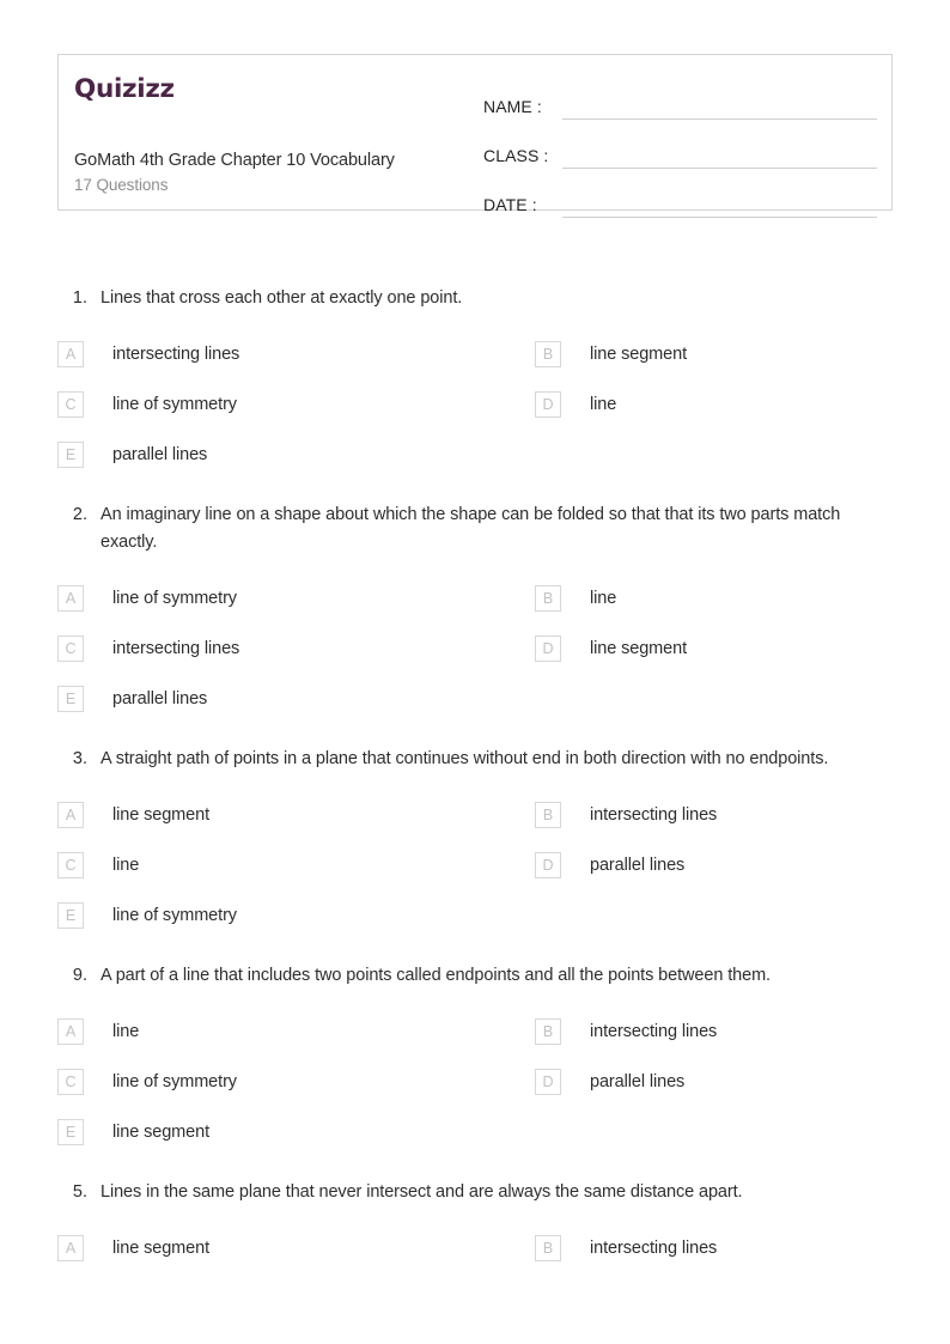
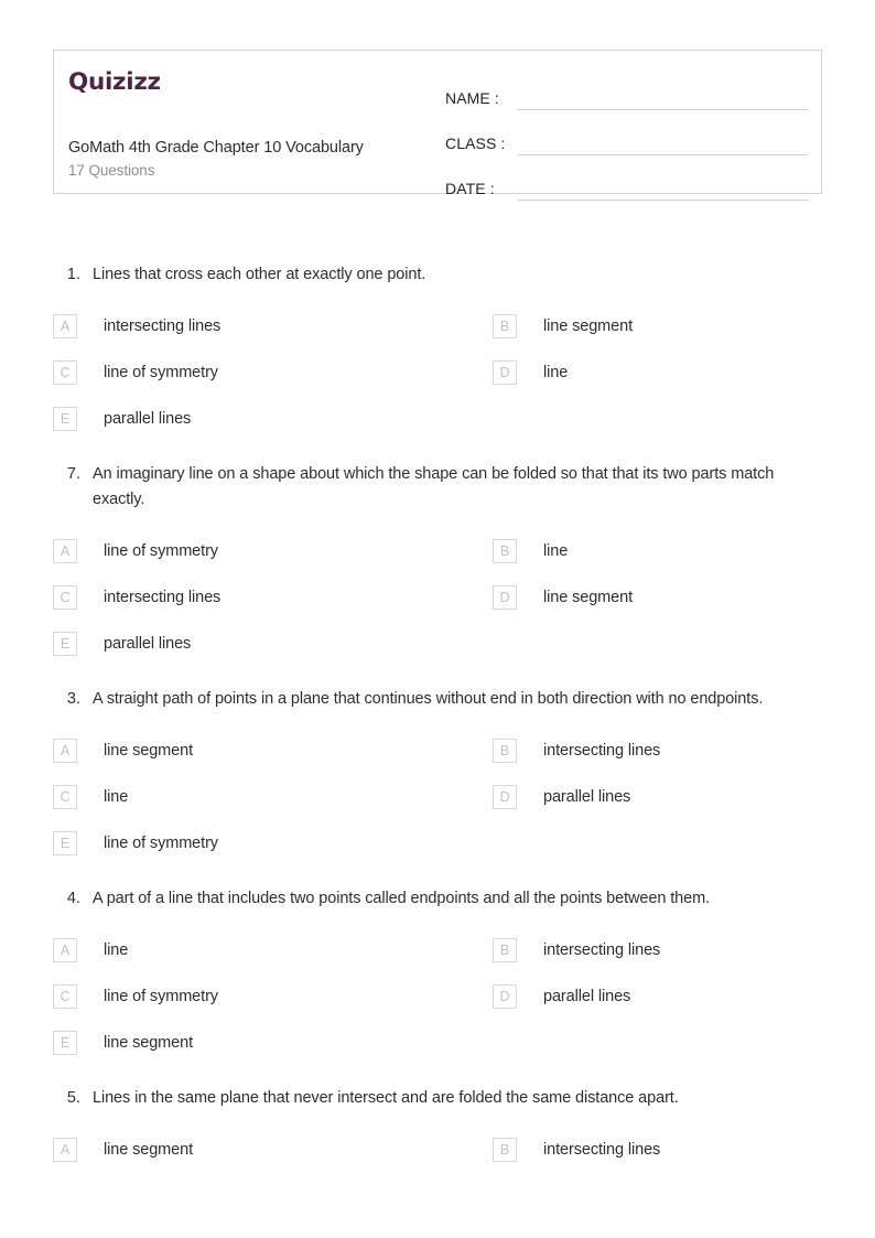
  Quizizz
  GoMath 4th Grade Chapter 10 Vocabulary
  17 Questions
  NAME :
  CLASS :
  DATE :
  1.
  Lines that cross each other at exactly one point.
  A
  intersecting lines
  B
  line segment
  C
  line of symmetry
  D
  line
  E
  parallel lines
- 2.
+ 7.
  An imaginary line on a shape about which the shape can be folded so that that its two parts match exactly.
  A
  line of symmetry
  B
  line
  C
  intersecting lines
  D
  line segment
  E
  parallel lines
  3.
  A straight path of points in a plane that continues without end in both direction with no endpoints.
  A
  line segment
  B
  intersecting lines
  C
  line
  D
  parallel lines
  E
  line of symmetry
- 9.
+ 4.
  A part of a line that includes two points called endpoints and all the points between them.
  A
  line
  B
  intersecting lines
  C
  line of symmetry
  D
  parallel lines
  E
  line segment
  5.
- Lines in the same plane that never intersect and are always the same distance apart.
+ Lines in the same plane that never intersect and are folded the same distance apart.
  A
  line segment
  B
  intersecting lines
